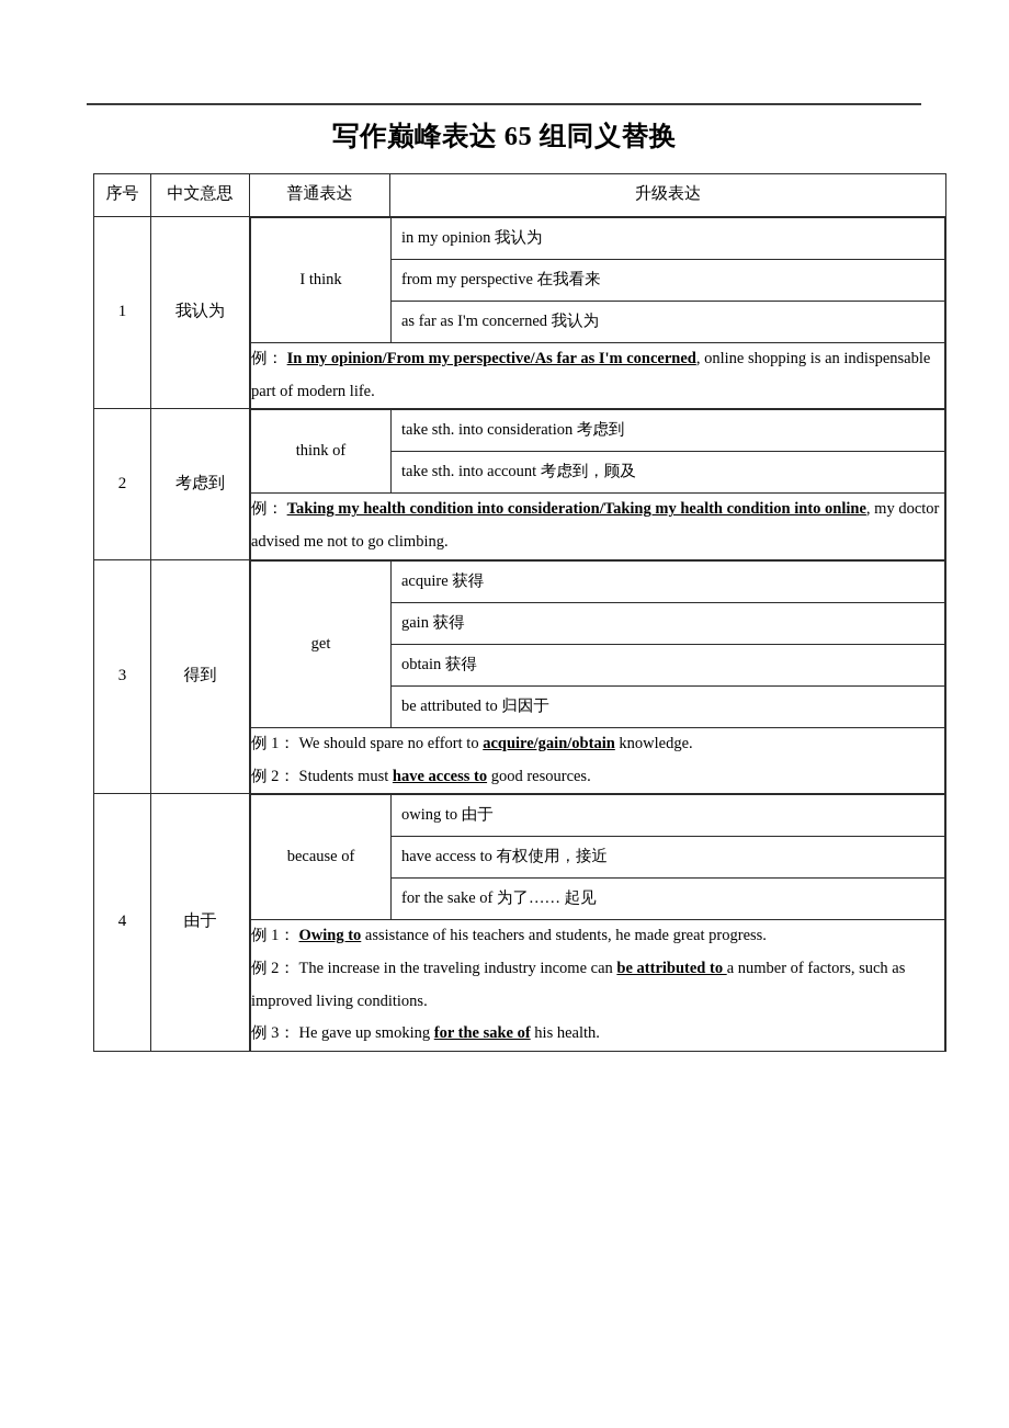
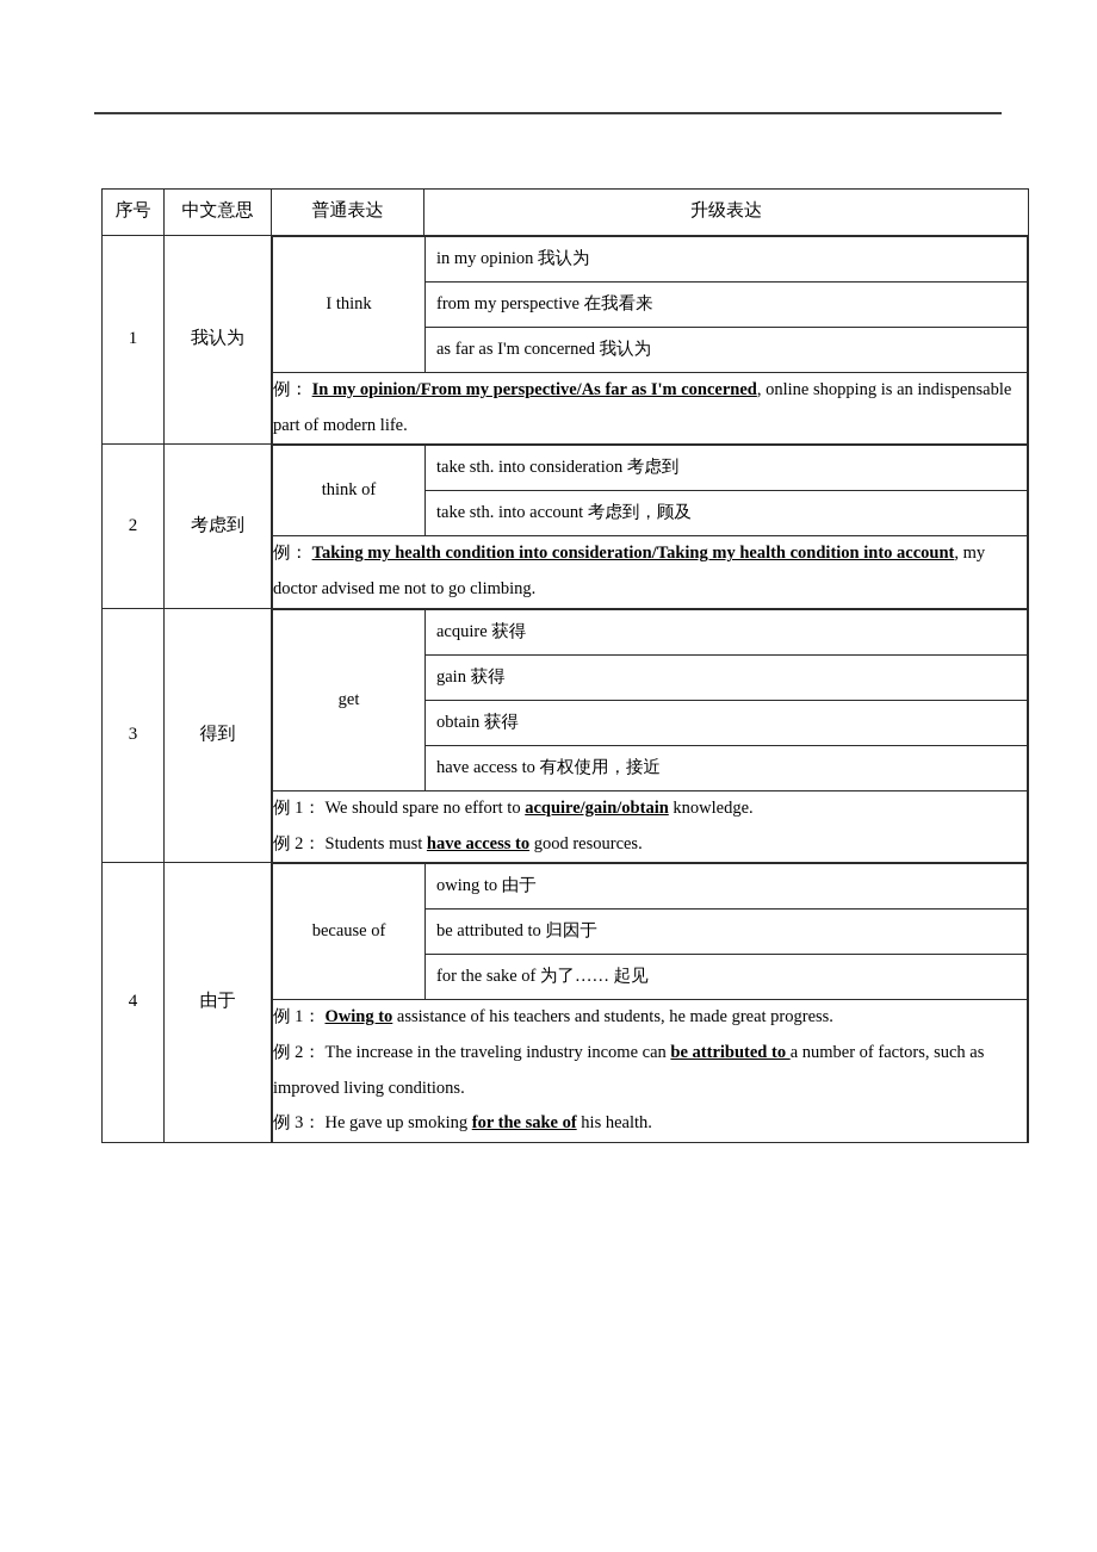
- 写作巅峰表达 65 组同义替换
  序号	中文意思	普通表达	升级表达
  1	我认为
  I think	in my opinion 我认为
  from my perspective 在我看来
  as far as I'm concerned 我认为
  例： In my opinion/From my perspective/As far as I'm concerned, online shopping is an indispensable part of modern life.
  2	考虑到
  think of	take sth. into consideration 考虑到
  take sth. into account 考虑到，顾及
- 例： Taking my health condition into consideration/Taking my health condition into online, my doctor advised me not to go climbing.
+ 例： Taking my health condition into consideration/Taking my health condition into account, my doctor advised me not to go climbing.
  3	得到
  get	acquire 获得
  gain 获得
  obtain 获得
- be attributed to 归因于
+ have access to 有权使用，接近
  例 1： We should spare no effort to acquire/gain/obtain knowledge.例 2： Students must have access to good resources.
  4	由于
  because of	owing to 由于
- have access to 有权使用，接近
+ be attributed to 归因于
  for the sake of 为了…… 起见
  例 1： Owing to assistance of his teachers and students, he made great progress.例 2： The increase in the traveling industry income can be attributed to a number of factors, such as improved living conditions.例 3： He gave up smoking for the sake of his health.
